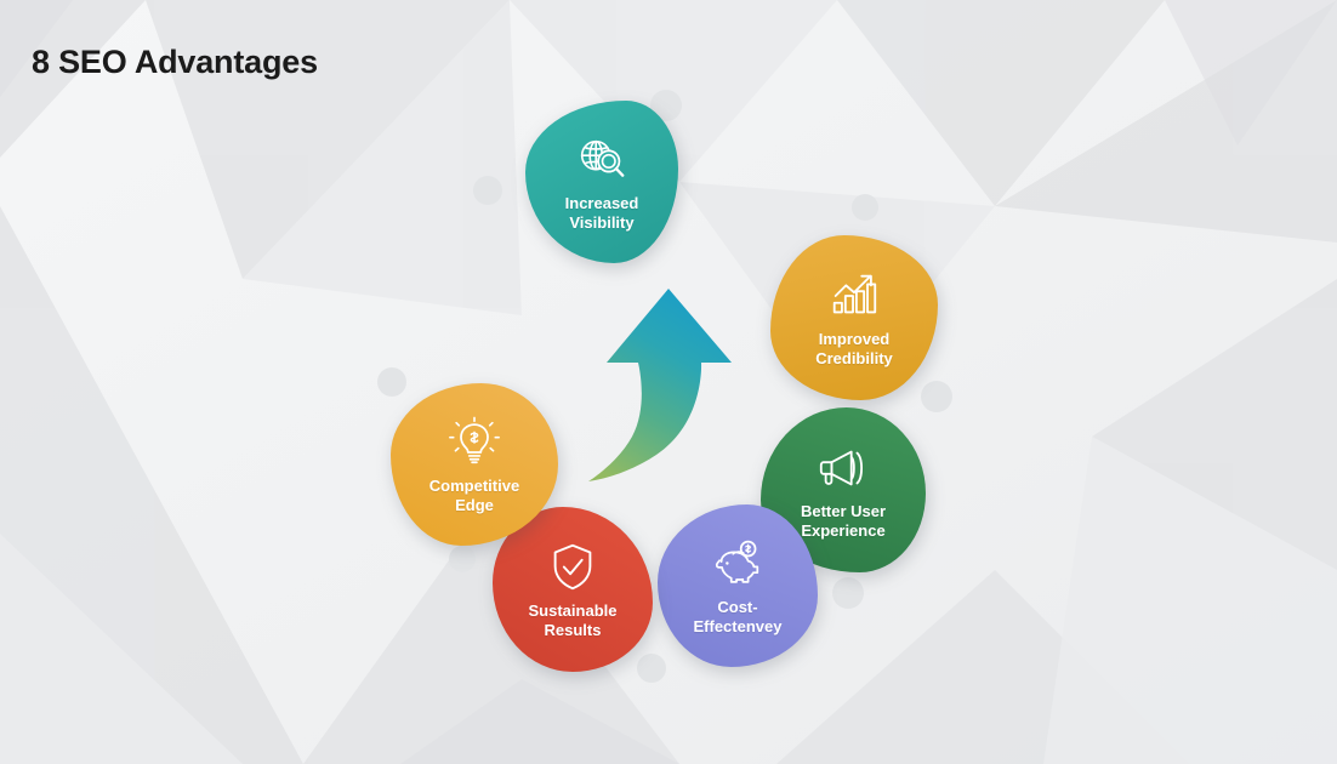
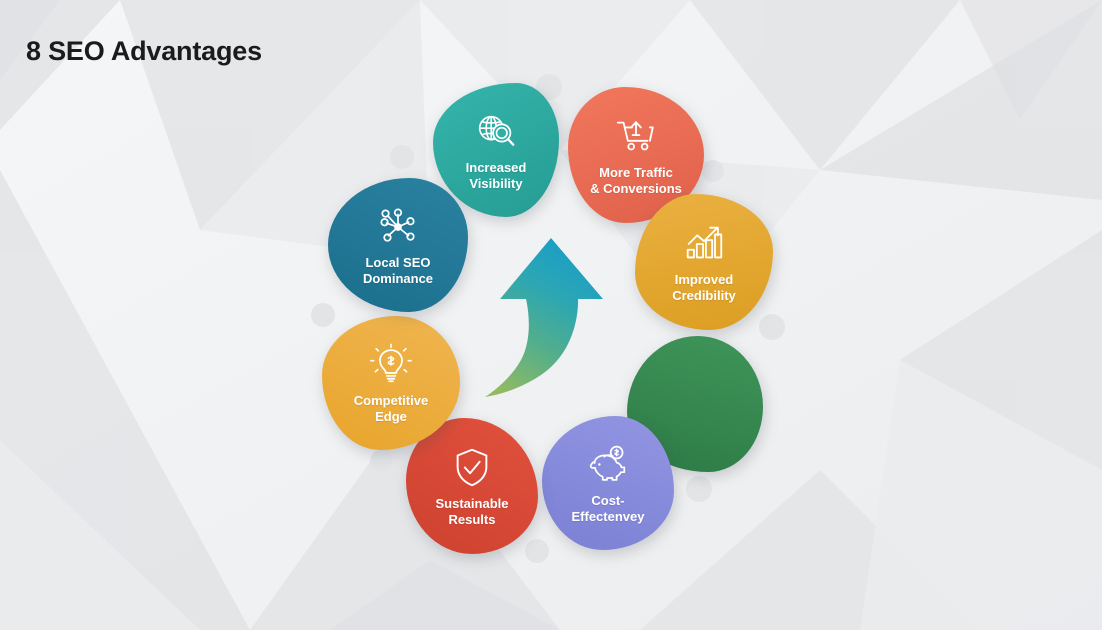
  8 SEO Advantages
  Increased
  Visibility
+ More Traffic
+ & Conversions
  Improved
  Credibility
- Better User
- Experience
  Cost-
  Effectenvey
  Sustainable
  Results
  Competitive
  Edge
+ Local SEO
+ Dominance
